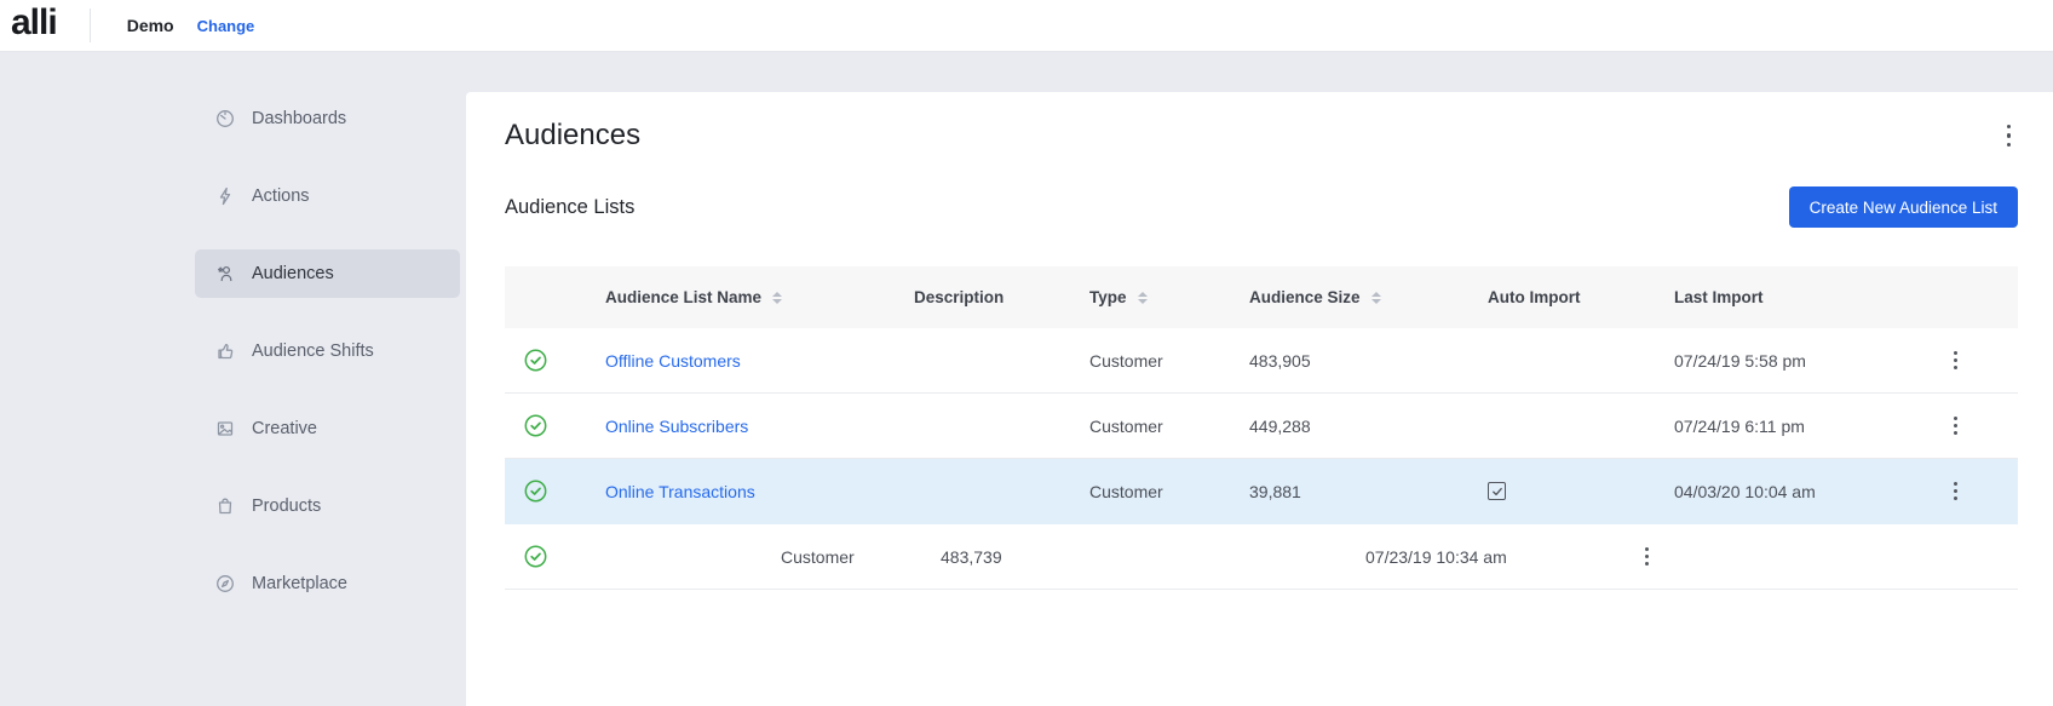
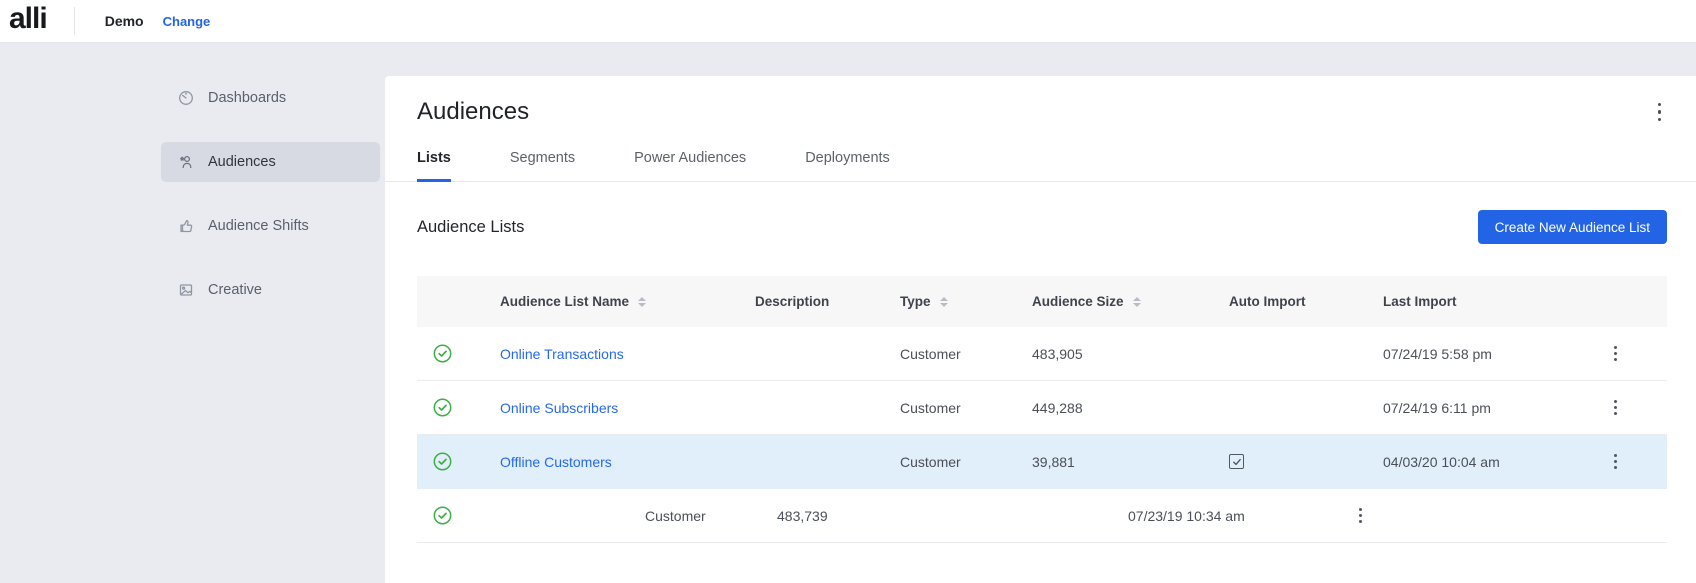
  alli
  Demo
  Change
  Dashboards
- Actions
  Audiences
  Audience Shifts
  Creative
- Products
- Marketplace
  Audiences
+ Lists
+ Segments
+ Power Audiences
+ Deployments
  Audience Lists
  Create New Audience List
  Audience List Name
  Description
  Type
  Audience Size
  Auto Import
  Last Import
- Offline Customers
+ Online Transactions
  Customer
  483,905
  07/24/19 5:58 pm
  Online Subscribers
  Customer
  449,288
  07/24/19 6:11 pm
- Online Transactions
+ Offline Customers
  Customer
  39,881
  04/03/20 10:04 am
  Customer
  483,739
  07/23/19 10:34 am
